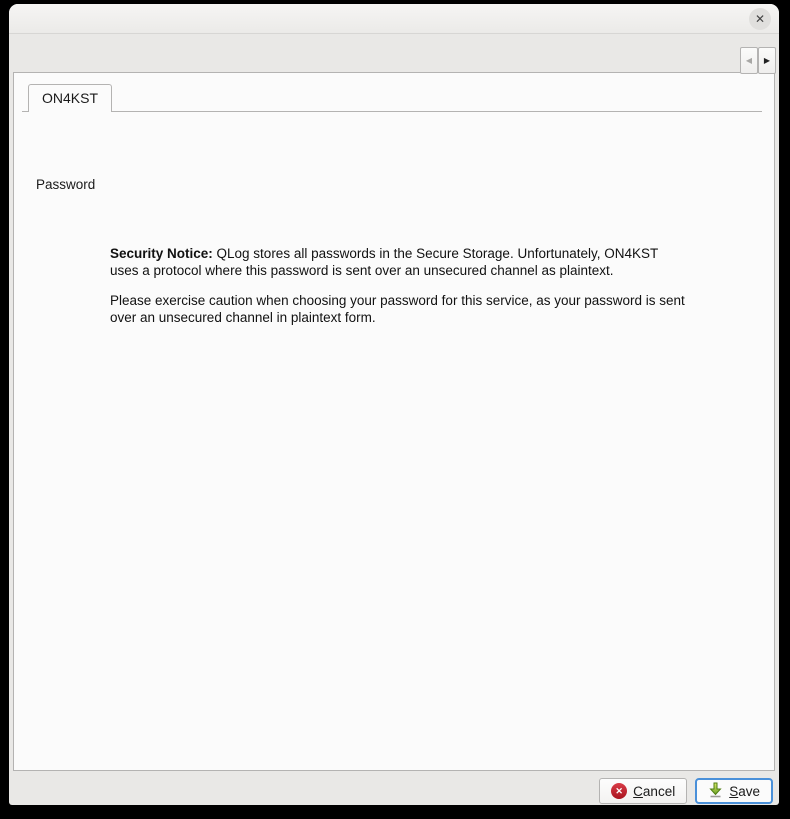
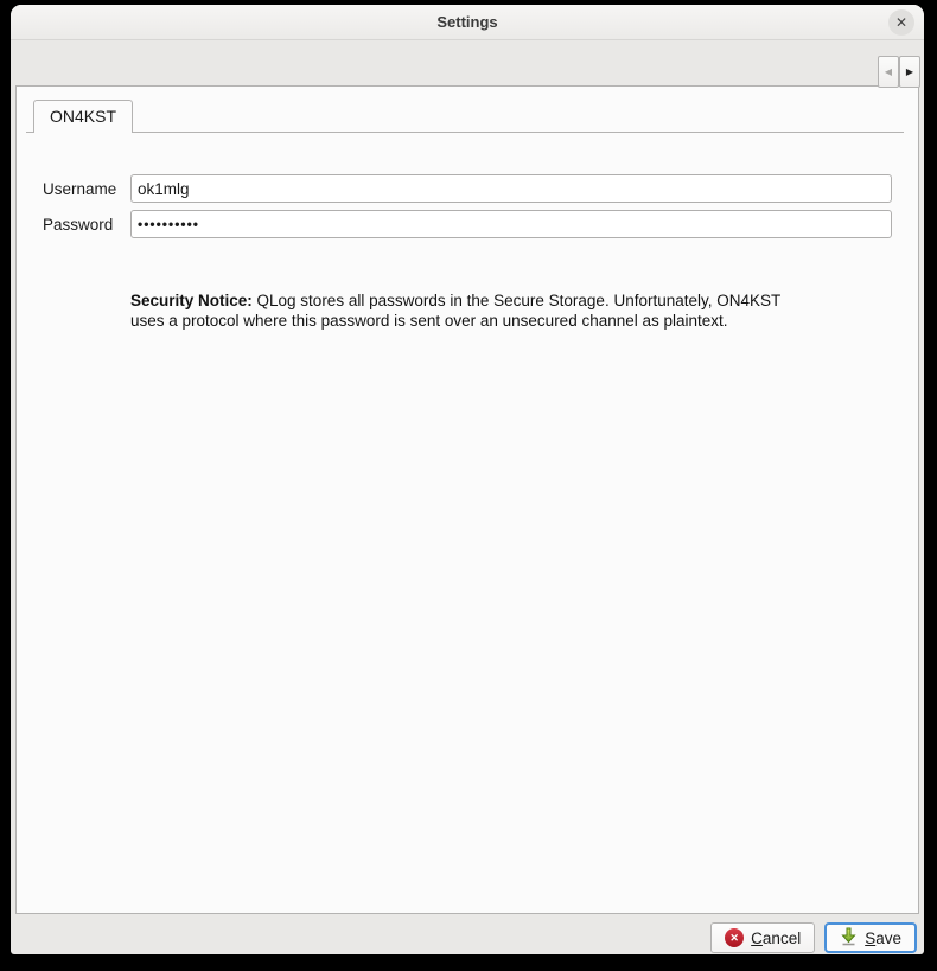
+ Settings
  ✕
  ◀
  ▶
  ON4KST
+ Username
+ ok1mlg
  Password
+ ••••••••••
  Security Notice: QLog stores all passwords in the Secure Storage. Unfortunately, ON4KST
  uses a protocol where this password is sent over an unsecured channel as plaintext.
- Please exercise caution when choosing your password for this service, as your password is sent
- over an unsecured channel in plaintext form.
  ✕
  Cancel
  Save
